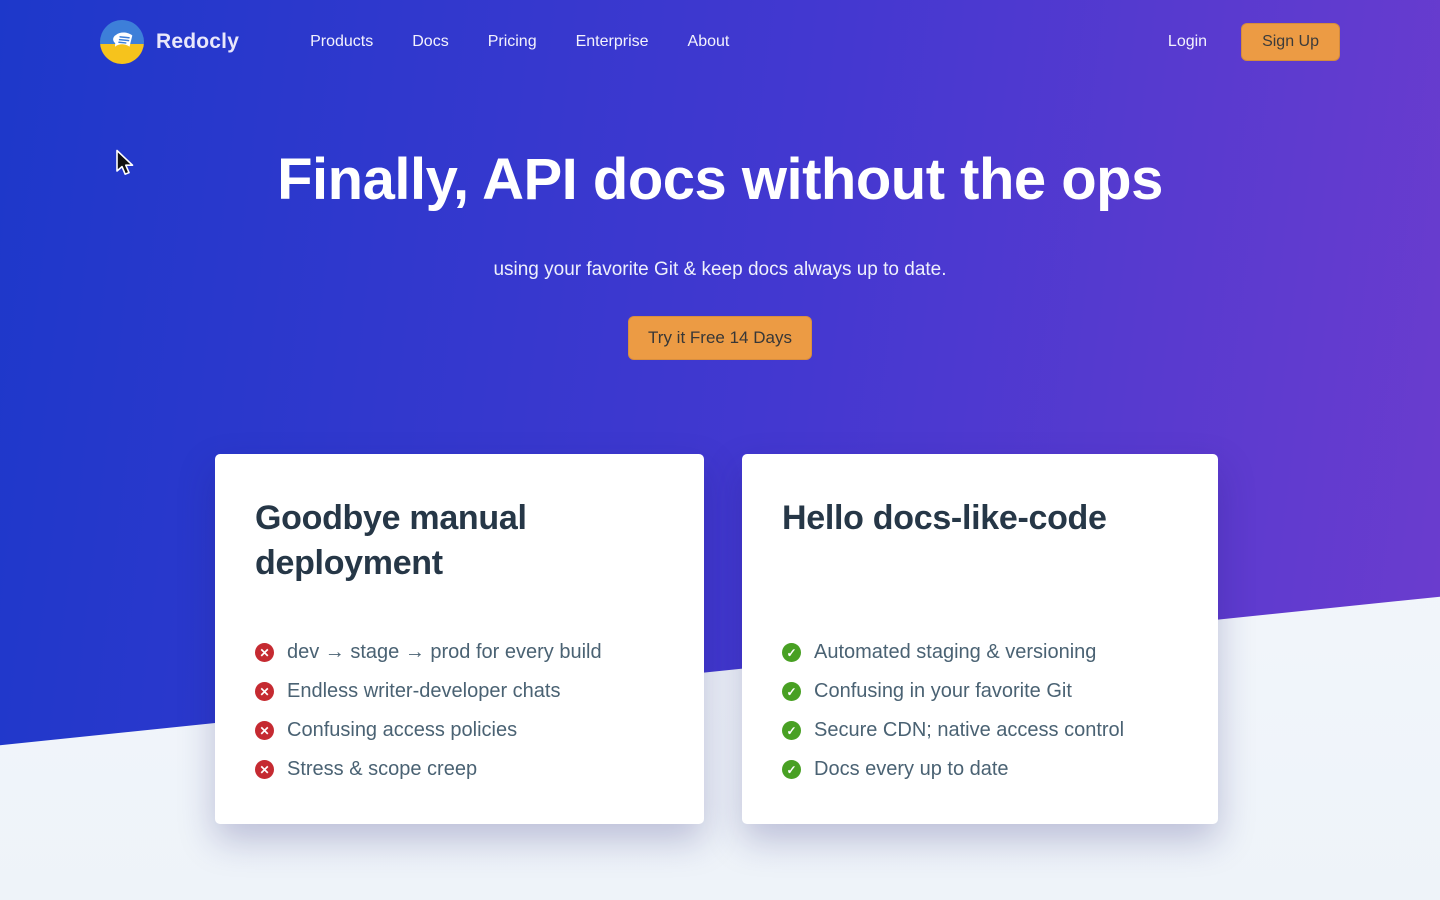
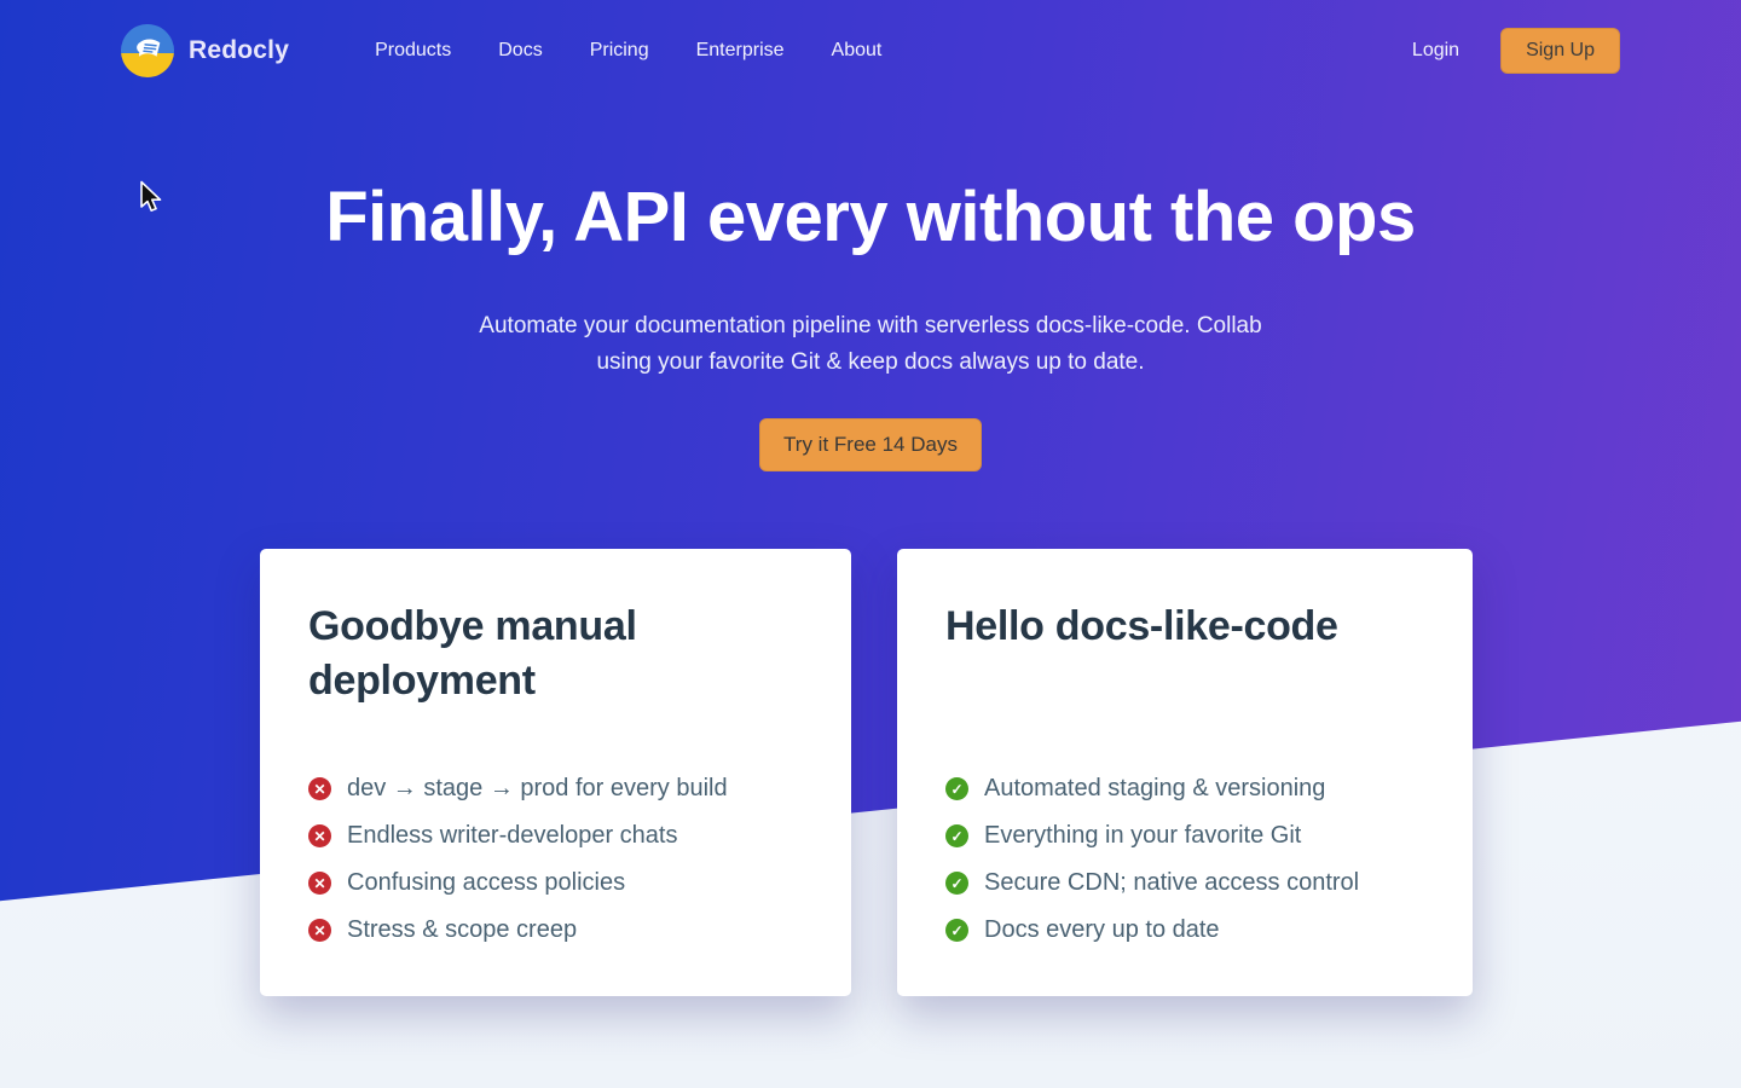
  Redocly
  Products
  Docs
  Pricing
  Enterprise
  About
  Login
  Sign Up
- Finally, API docs without the ops
+ Finally, API every without the ops
+ Automate your documentation pipeline with serverless docs-like-code. Collab
  using your favorite Git & keep docs always up to date.
  Try it Free 14 Days
  Goodbye manual deployment
  ✕
  dev → stage → prod for every build
  ✕
  Endless writer-developer chats
  ✕
  Confusing access policies
  ✕
  Stress & scope creep
  Hello docs-like-code
  ✓
  Automated staging & versioning
  ✓
- Confusing in your favorite Git
+ Everything in your favorite Git
  ✓
  Secure CDN; native access control
  ✓
  Docs every up to date
